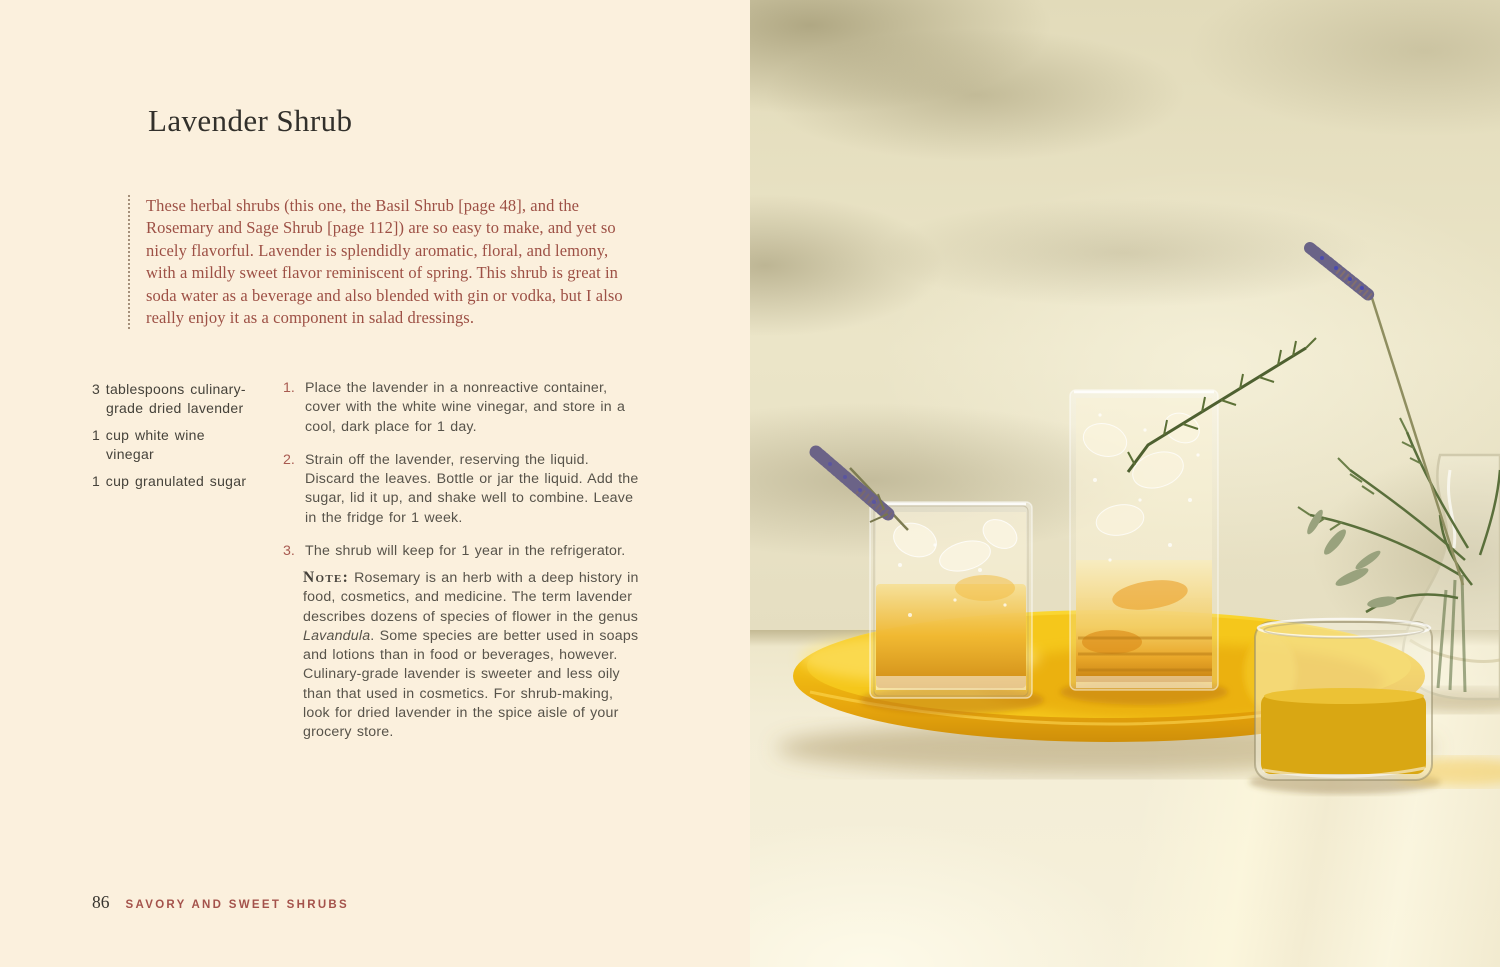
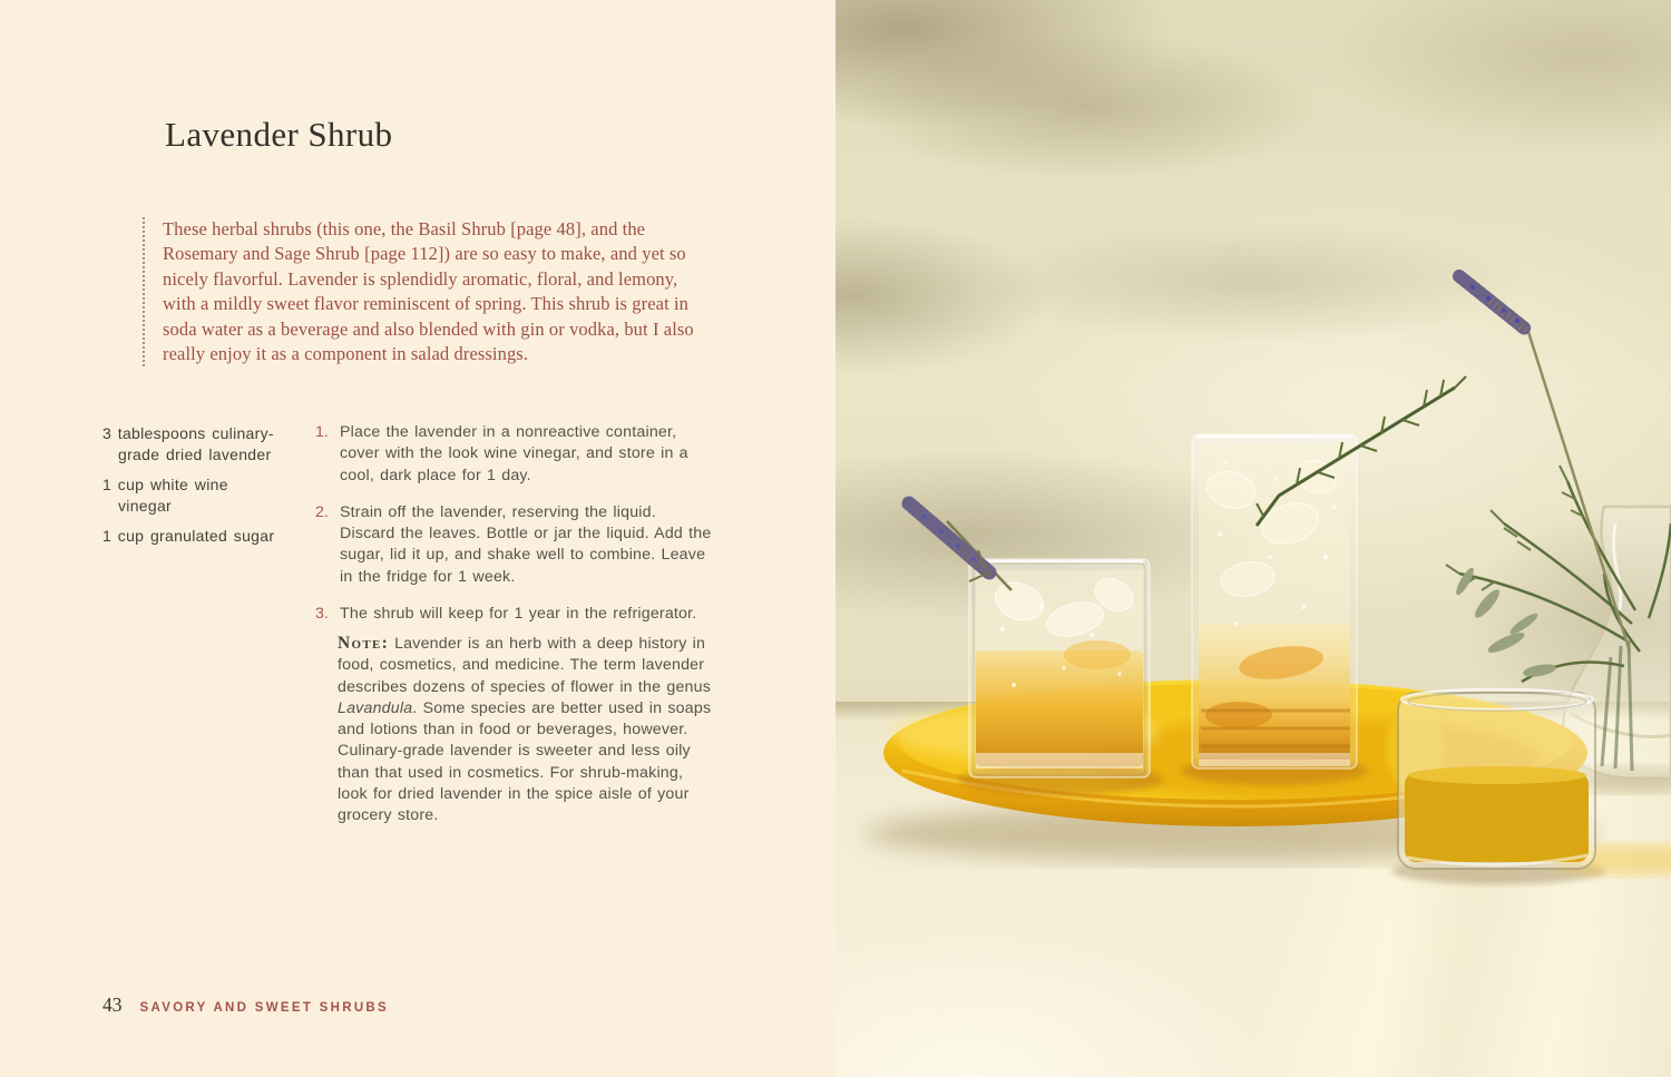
  Lavender Shrub
  These herbal shrubs (this one, the Basil Shrub [page 48], and the Rosemary and Sage Shrub [page 112]) are so easy to make, and yet so nicely flavorful. Lavender is splendidly aromatic, floral, and lemony, with a mildly sweet flavor reminiscent of spring. This shrub is great in soda water as a beverage and also blended with gin or vodka, but I also really enjoy it as a component in salad dressings.
  3 tablespoons culinary-grade dried lavender
  1 cup white wine vinegar
  1 cup granulated sugar
  1.
- Place the lavender in a nonreactive container, cover with the white wine vinegar, and store in a cool, dark place for 1 day.
+ Place the lavender in a nonreactive container, cover with the look wine vinegar, and store in a cool, dark place for 1 day.
  2.
  Strain off the lavender, reserving the liquid. Discard the leaves. Bottle or jar the liquid. Add the sugar, lid it up, and shake well to combine. Leave in the fridge for 1 week.
  3.
  The shrub will keep for 1 year in the refrigerator.
- Note: Rosemary is an herb with a deep history in food, cosmetics, and medicine. The term lavender describes dozens of species of flower in the genus Lavandula. Some species are better used in soaps and lotions than in food or beverages, however. Culinary-grade lavender is sweeter and less oily than that used in cosmetics. For shrub-making, look for dried lavender in the spice aisle of your grocery store.
+ Note: Lavender is an herb with a deep history in food, cosmetics, and medicine. The term lavender describes dozens of species of flower in the genus Lavandula. Some species are better used in soaps and lotions than in food or beverages, however. Culinary-grade lavender is sweeter and less oily than that used in cosmetics. For shrub-making, look for dried lavender in the spice aisle of your grocery store.
- 86
+ 43
  SAVORY AND SWEET SHRUBS
